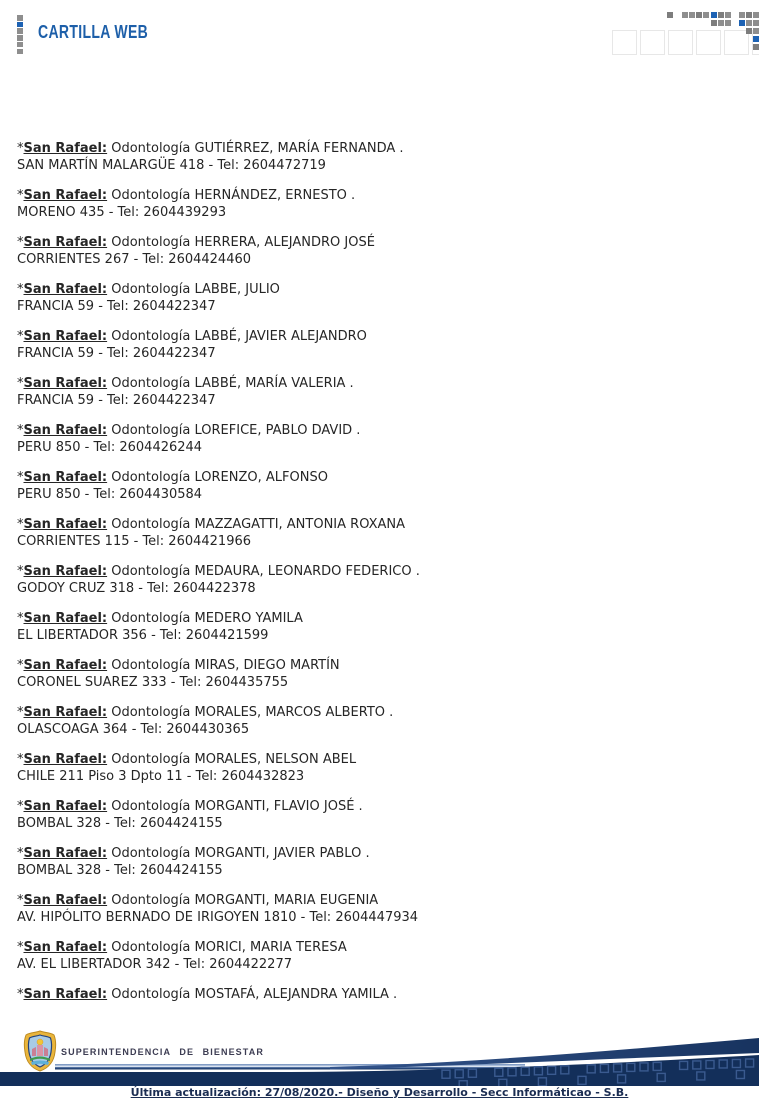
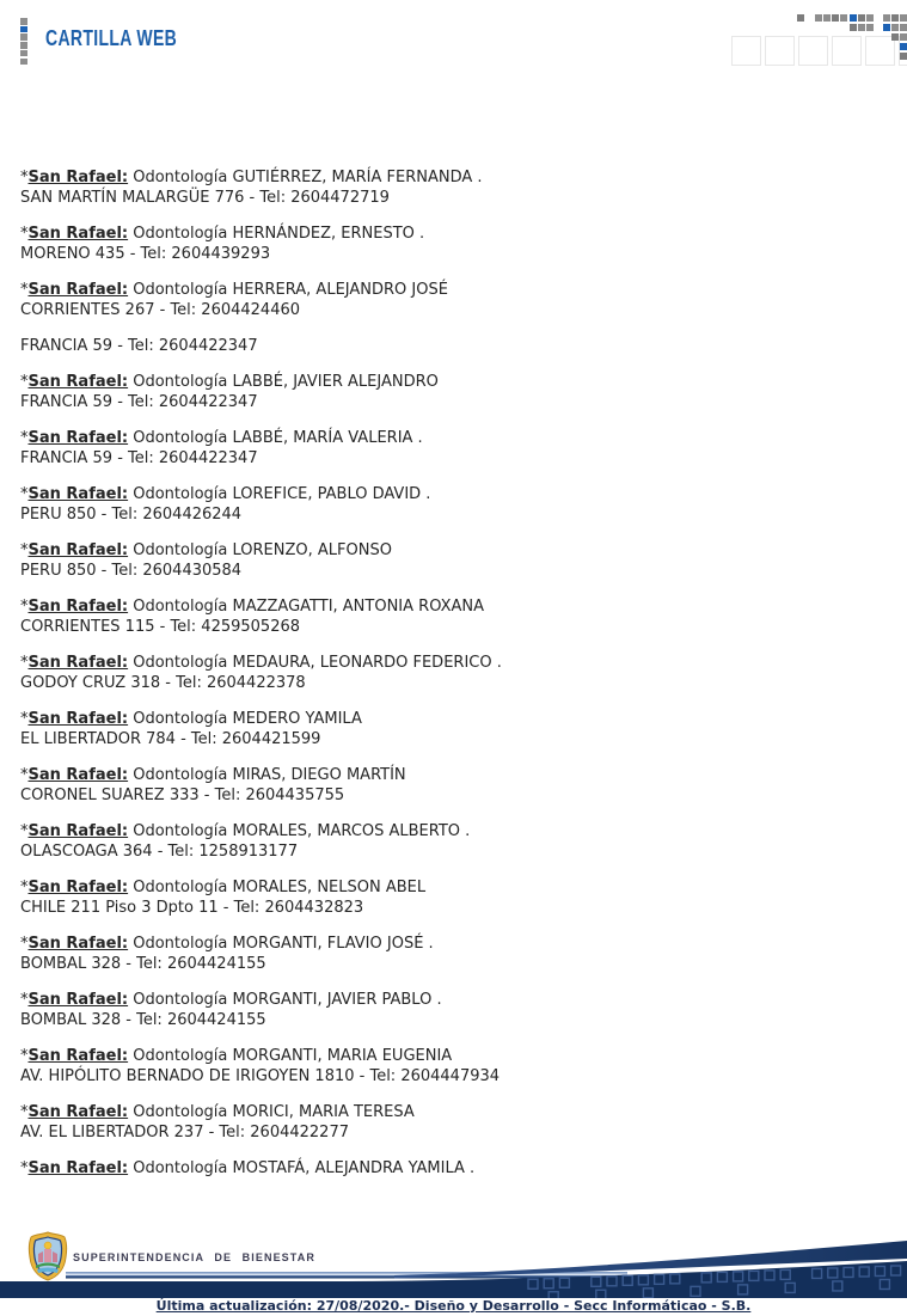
  CARTILLA WEB
  *San Rafael: Odontología GUTIÉRREZ, MARÍA FERNANDA .
- SAN MARTÍN MALARGÜE 418 - Tel: 2604472719
+ SAN MARTÍN MALARGÜE 776 - Tel: 2604472719
  *San Rafael: Odontología HERNÁNDEZ, ERNESTO .
  MORENO 435 - Tel: 2604439293
  *San Rafael: Odontología HERRERA, ALEJANDRO JOSÉ
  CORRIENTES 267 - Tel: 2604424460
- *San Rafael: Odontología LABBE, JULIO
  FRANCIA 59 - Tel: 2604422347
  *San Rafael: Odontología LABBÉ, JAVIER ALEJANDRO
  FRANCIA 59 - Tel: 2604422347
  *San Rafael: Odontología LABBÉ, MARÍA VALERIA .
  FRANCIA 59 - Tel: 2604422347
  *San Rafael: Odontología LOREFICE, PABLO DAVID .
  PERU 850 - Tel: 2604426244
  *San Rafael: Odontología LORENZO, ALFONSO
  PERU 850 - Tel: 2604430584
  *San Rafael: Odontología MAZZAGATTI, ANTONIA ROXANA
- CORRIENTES 115 - Tel: 2604421966
+ CORRIENTES 115 - Tel: 4259505268
  *San Rafael: Odontología MEDAURA, LEONARDO FEDERICO .
  GODOY CRUZ 318 - Tel: 2604422378
  *San Rafael: Odontología MEDERO YAMILA
- EL LIBERTADOR 356 - Tel: 2604421599
+ EL LIBERTADOR 784 - Tel: 2604421599
  *San Rafael: Odontología MIRAS, DIEGO MARTÍN
  CORONEL SUAREZ 333 - Tel: 2604435755
  *San Rafael: Odontología MORALES, MARCOS ALBERTO .
- OLASCOAGA 364 - Tel: 2604430365
+ OLASCOAGA 364 - Tel: 1258913177
  *San Rafael: Odontología MORALES, NELSON ABEL
  CHILE 211 Piso 3 Dpto 11 - Tel: 2604432823
  *San Rafael: Odontología MORGANTI, FLAVIO JOSÉ .
  BOMBAL 328 - Tel: 2604424155
  *San Rafael: Odontología MORGANTI, JAVIER PABLO .
  BOMBAL 328 - Tel: 2604424155
  *San Rafael: Odontología MORGANTI, MARIA EUGENIA
  AV. HIPÓLITO BERNADO DE IRIGOYEN 1810 - Tel: 2604447934
  *San Rafael: Odontología MORICI, MARIA TERESA
- AV. EL LIBERTADOR 342 - Tel: 2604422277
+ AV. EL LIBERTADOR 237 - Tel: 2604422277
  *San Rafael: Odontología MOSTAFÁ, ALEJANDRA YAMILA .
  SUPERINTENDENCIA DE BIENESTAR
  Última actualización: 27/08/2020.- Diseño y Desarrollo - Secc Informáticao - S.B.
